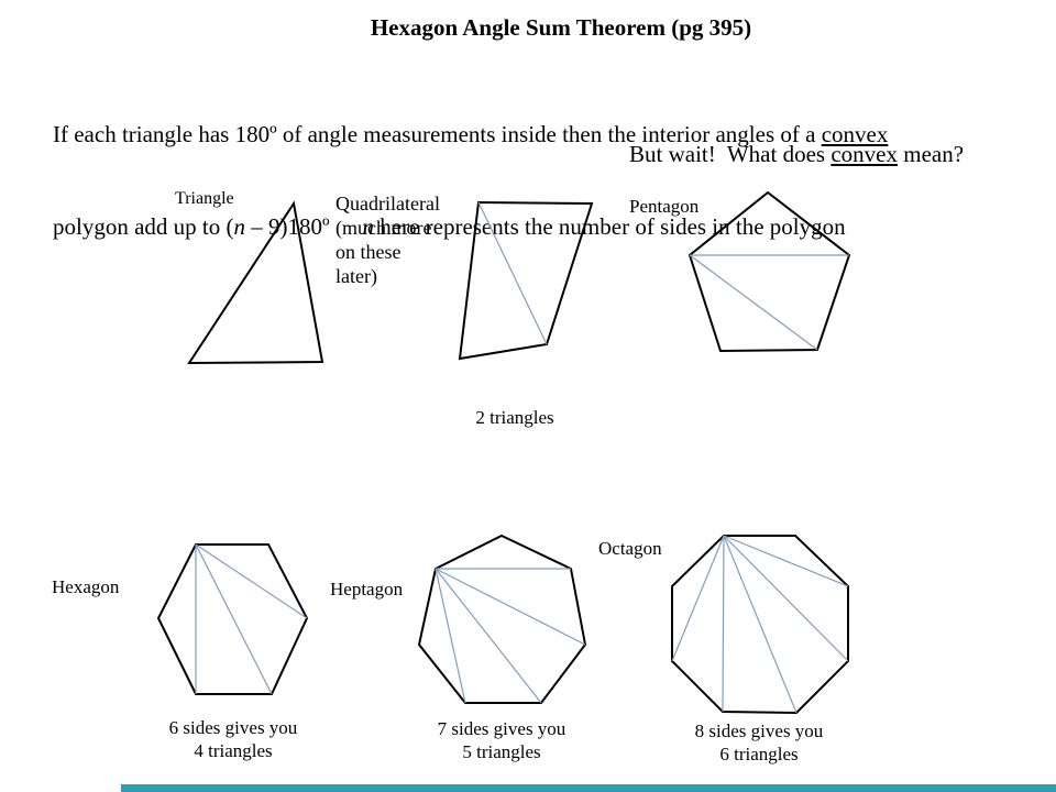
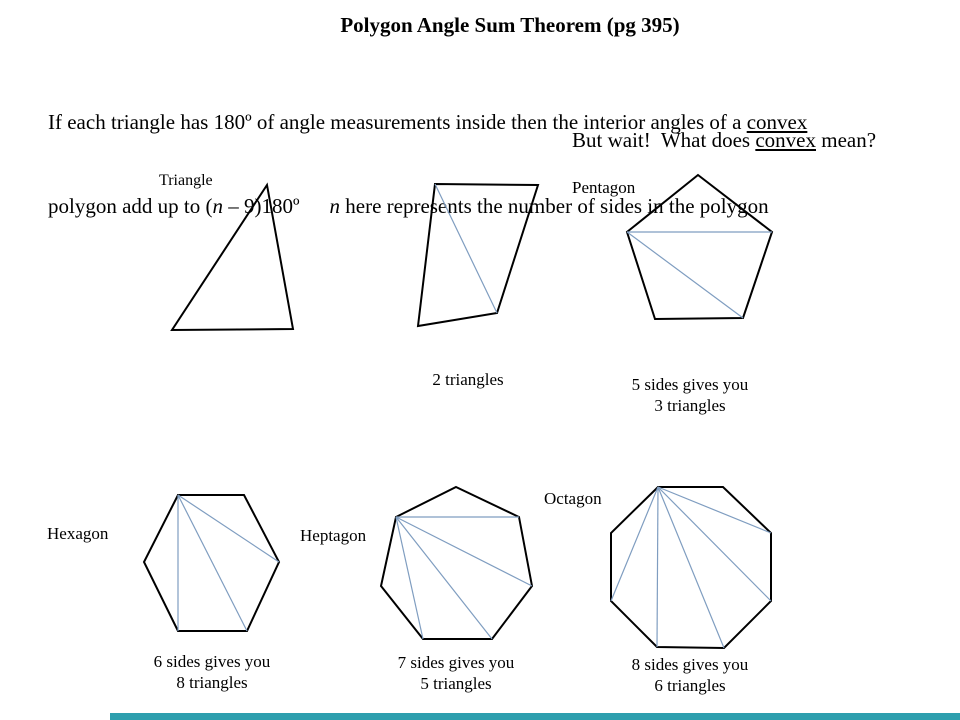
- Hexagon Angle Sum Theorem (pg 395)
+ Polygon Angle Sum Theorem (pg 395)
  If each triangle has 180º of angle measurements inside then the interior angles of a convex
  polygon add up to (n – 9)180º n here represents the number of sides i the polygon
  But wait! What does convex mean?
  Triangle
- Quadrilateral
- (much more
- on these
- later)
  Pentagon
  Hexagon
  Heptagon
  Octagon
  2 triangles
+ 5 sides gives you
+ 3 triangles
  6 sides gives you
- 4 triangles
+ 8 triangles
  7 sides gives you
  5 triangles
  8 sides gives you
  6 triangles
